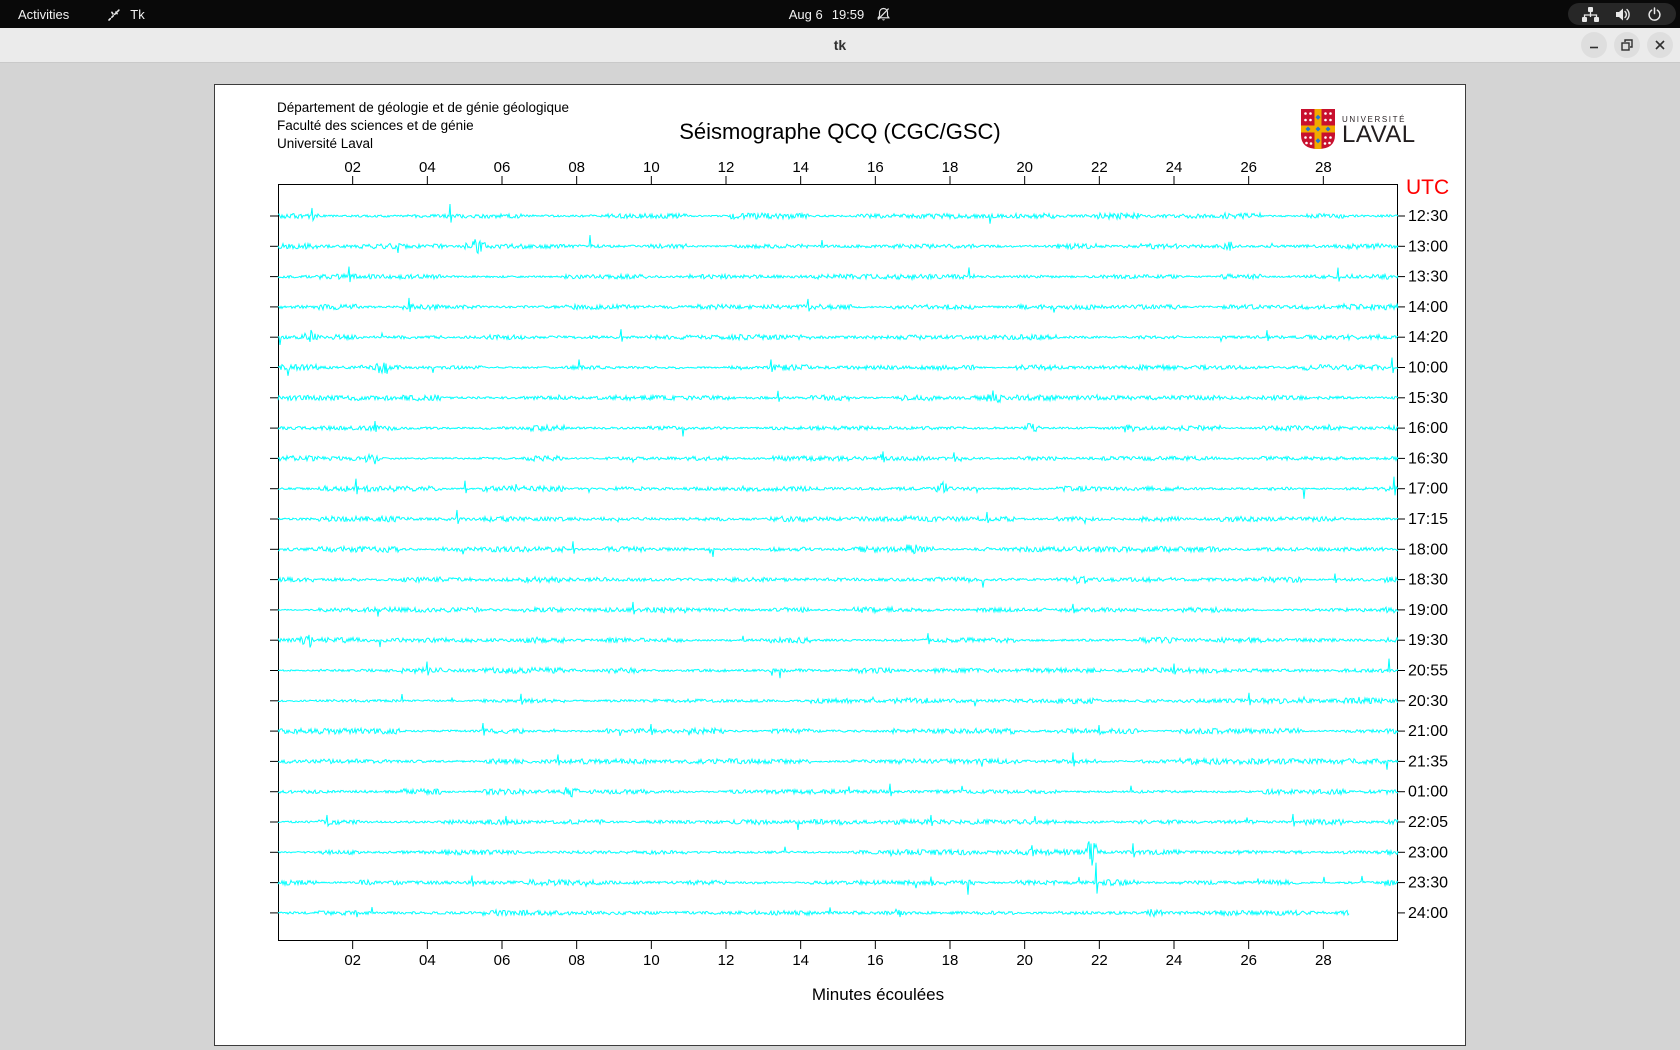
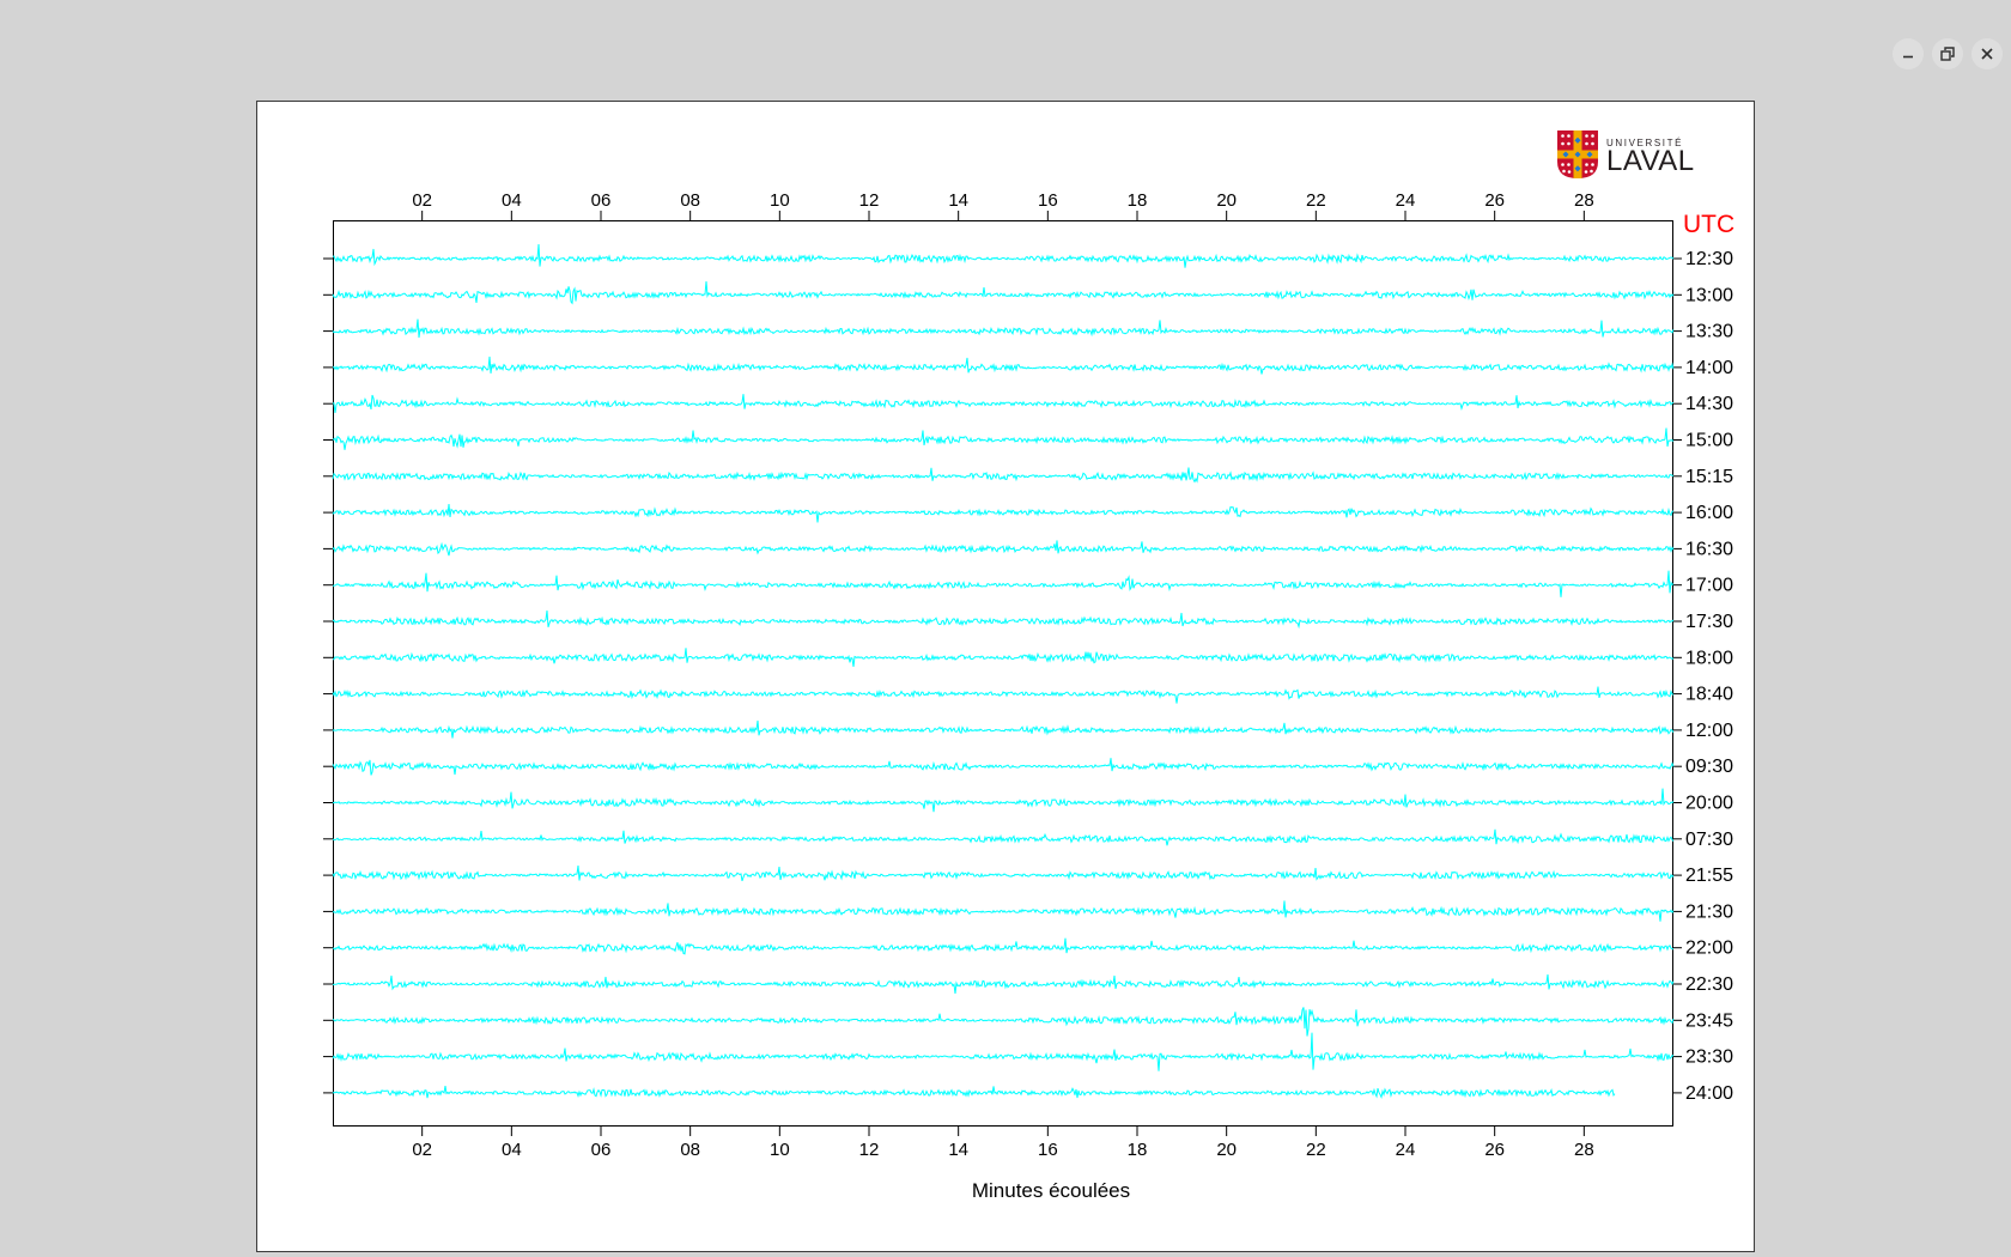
- Activities
- Tk
- Aug 6
- 19:59
- tk
- Département de géologie et de génie géologique
- Faculté des sciences et de génie
- Université Laval
- Séismographe QCQ (CGC/GSC)
  UNIVERSITÉ
  LAVAL
  02
  02
  04
  04
  06
  06
  08
  08
  10
  10
  12
  12
  14
  14
  16
  16
  18
  18
  20
  20
  22
  22
  24
  24
  26
  26
  28
  28
  UTC
  Minutes écoulées
  12:30
  13:00
  13:30
  14:00
- 14:20
+ 14:30
- 10:00
+ 15:00
- 15:30
+ 15:15
  16:00
  16:30
  17:00
- 17:15
+ 17:30
  18:00
- 18:30
+ 18:40
- 19:00
+ 12:00
- 19:30
+ 09:30
- 20:55
+ 20:00
- 20:30
+ 07:30
- 21:00
+ 21:55
- 21:35
+ 21:30
- 01:00
+ 22:00
- 22:05
+ 22:30
- 23:00
+ 23:45
  23:30
  24:00
